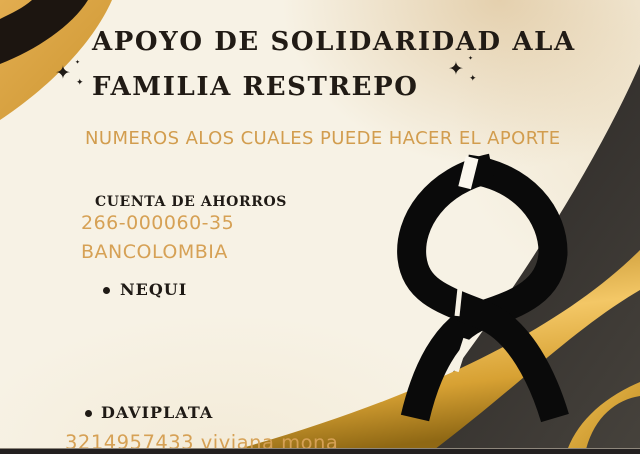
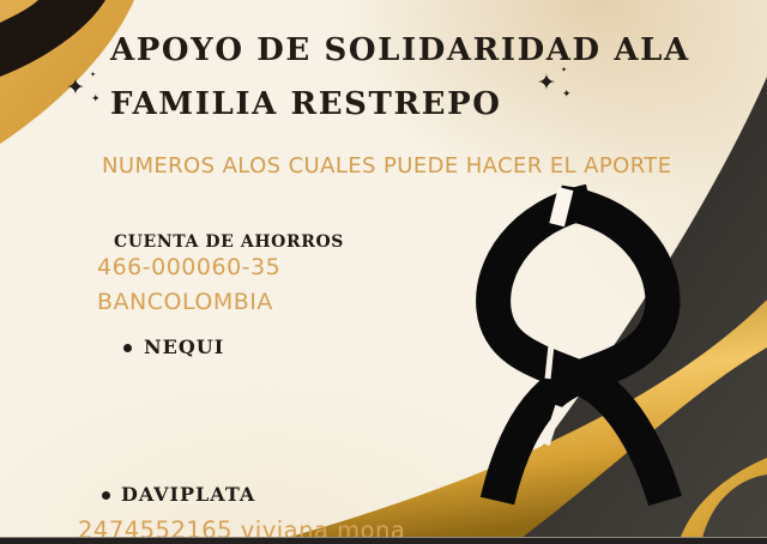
  ✦
  ✦
  ✦
  ✦
  APOYO DE SOLIDARIDAD ALA
  FAMILIA RESTREPO
  NUMEROS ALOS CUALES PUEDE HACER EL APORTE
  CUENTA DE AHORROS
- 266-000060-35
+ 466-000060-35
  BANCOLOMBIA
  NEQUI
  DAVIPLATA
- 3214957433 viviana mona
+ 2474552165 viviana mona
